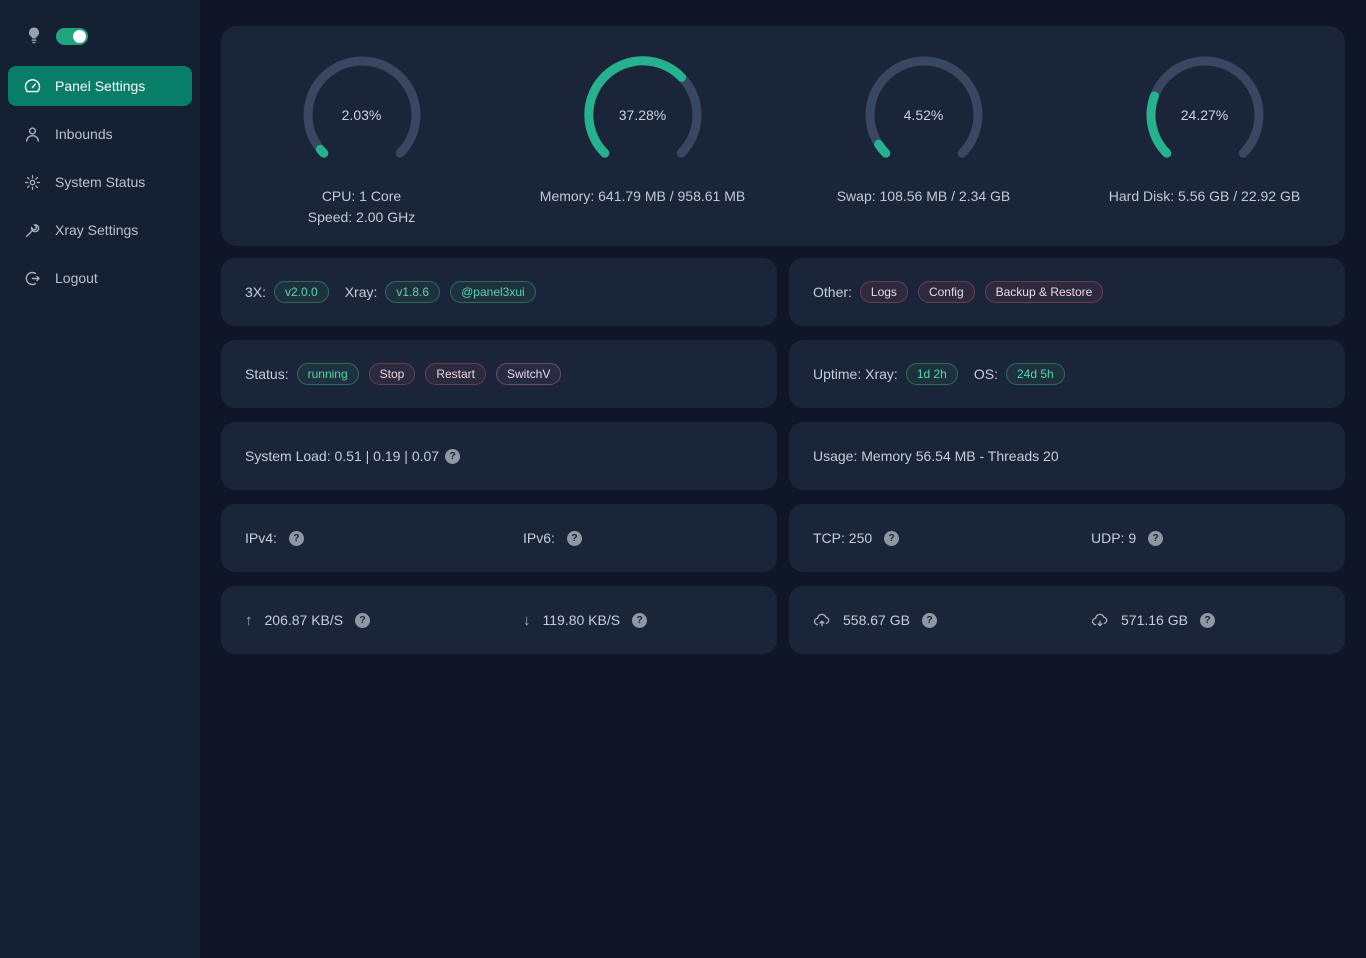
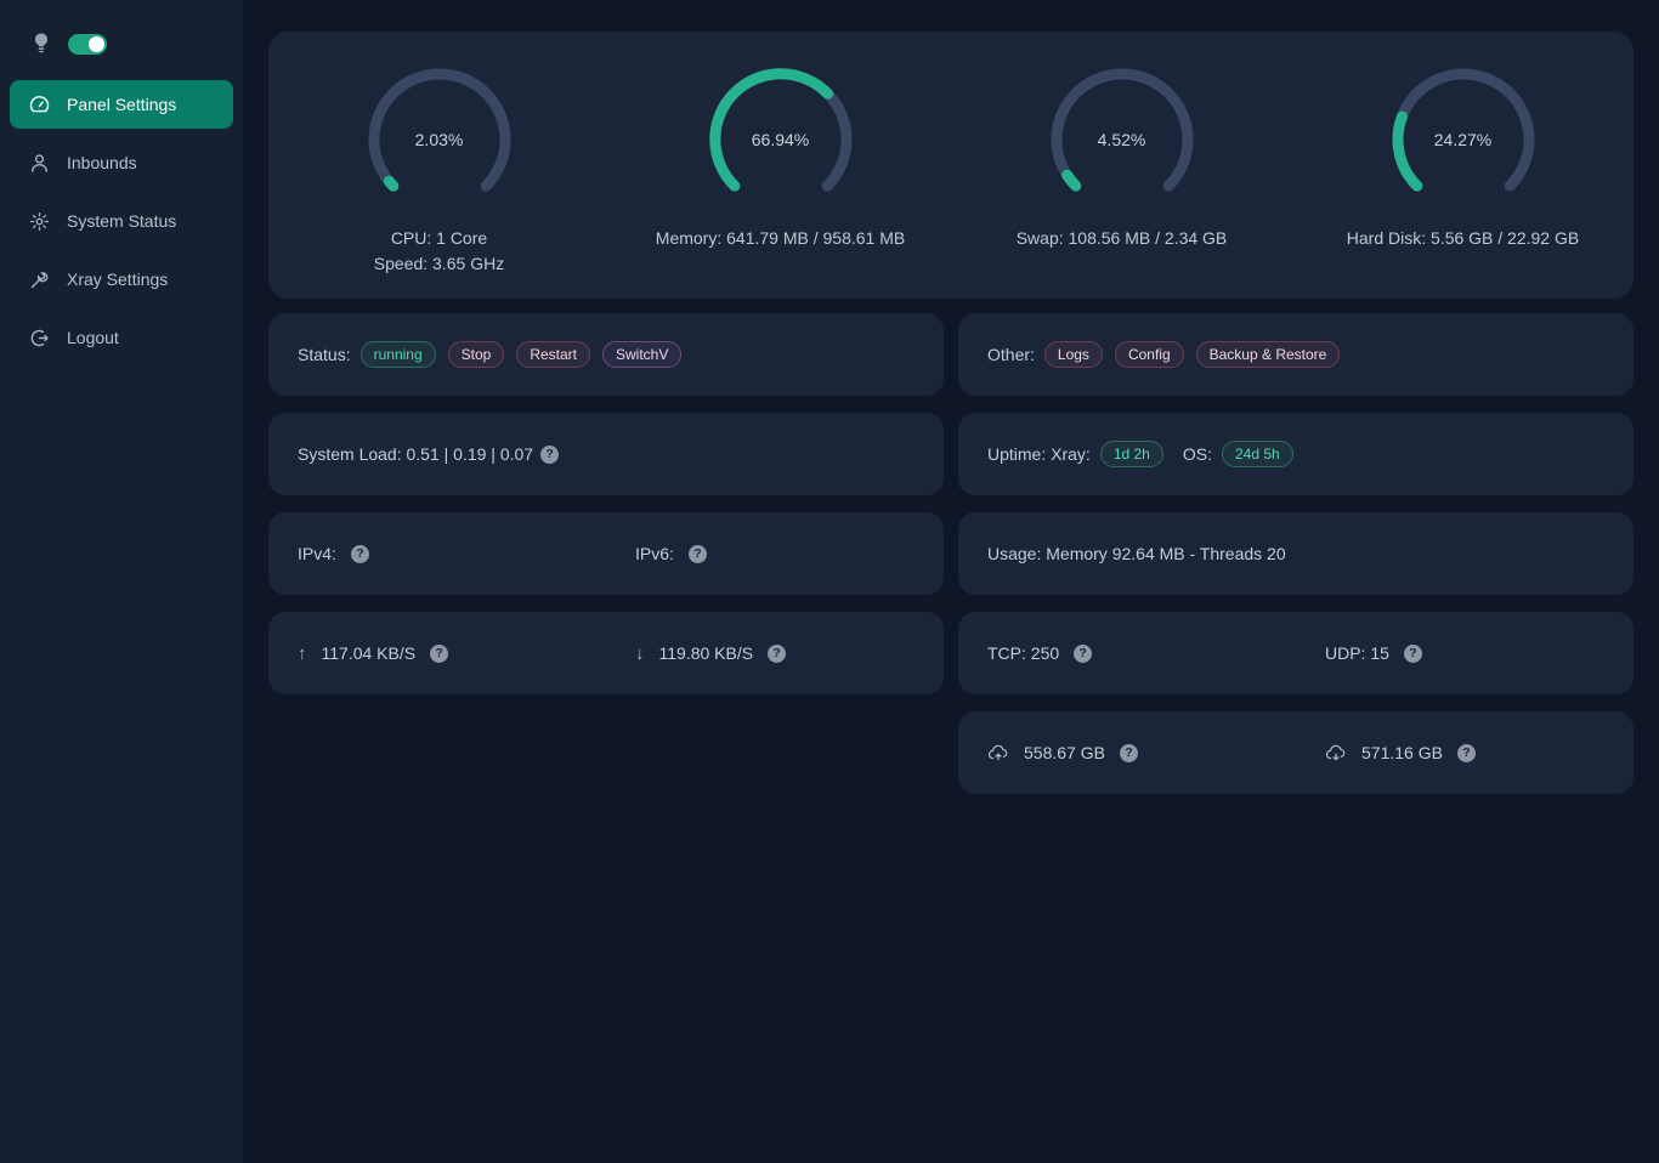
  Panel Settings
  Inbounds
  System Status
  Xray Settings
  Logout
  2.03%
  CPU: 1 Core
- Speed: 2.00 GHz
+ Speed: 3.65 GHz
- 37.28%
+ 66.94%
  Memory: 641.79 MB / 958.61 MB
  4.52%
  Swap: 108.56 MB / 2.34 GB
  24.27%
  Hard Disk: 5.56 GB / 22.92 GB
- 3X:
- v2.0.0
- Xray:
- v1.8.6
- @panel3xui
  Status:
  running
  Stop
  Restart
  SwitchV
  System Load: 0.51 | 0.19 | 0.07
  ?
  IPv4:
  ?
  IPv6:
  ?
  ↑
- 206.87 KB/S
+ 117.04 KB/S
  ?
  ↓
  119.80 KB/S
  ?
  Other:
  Logs
  Config
  Backup & Restore
  Uptime: Xray:
  1d 2h
  OS:
  24d 5h
- Usage: Memory 56.54 MB - Threads 20
+ Usage: Memory 92.64 MB - Threads 20
  TCP: 250
  ?
- UDP: 9
+ UDP: 15
  ?
  558.67 GB
  ?
  571.16 GB
  ?
